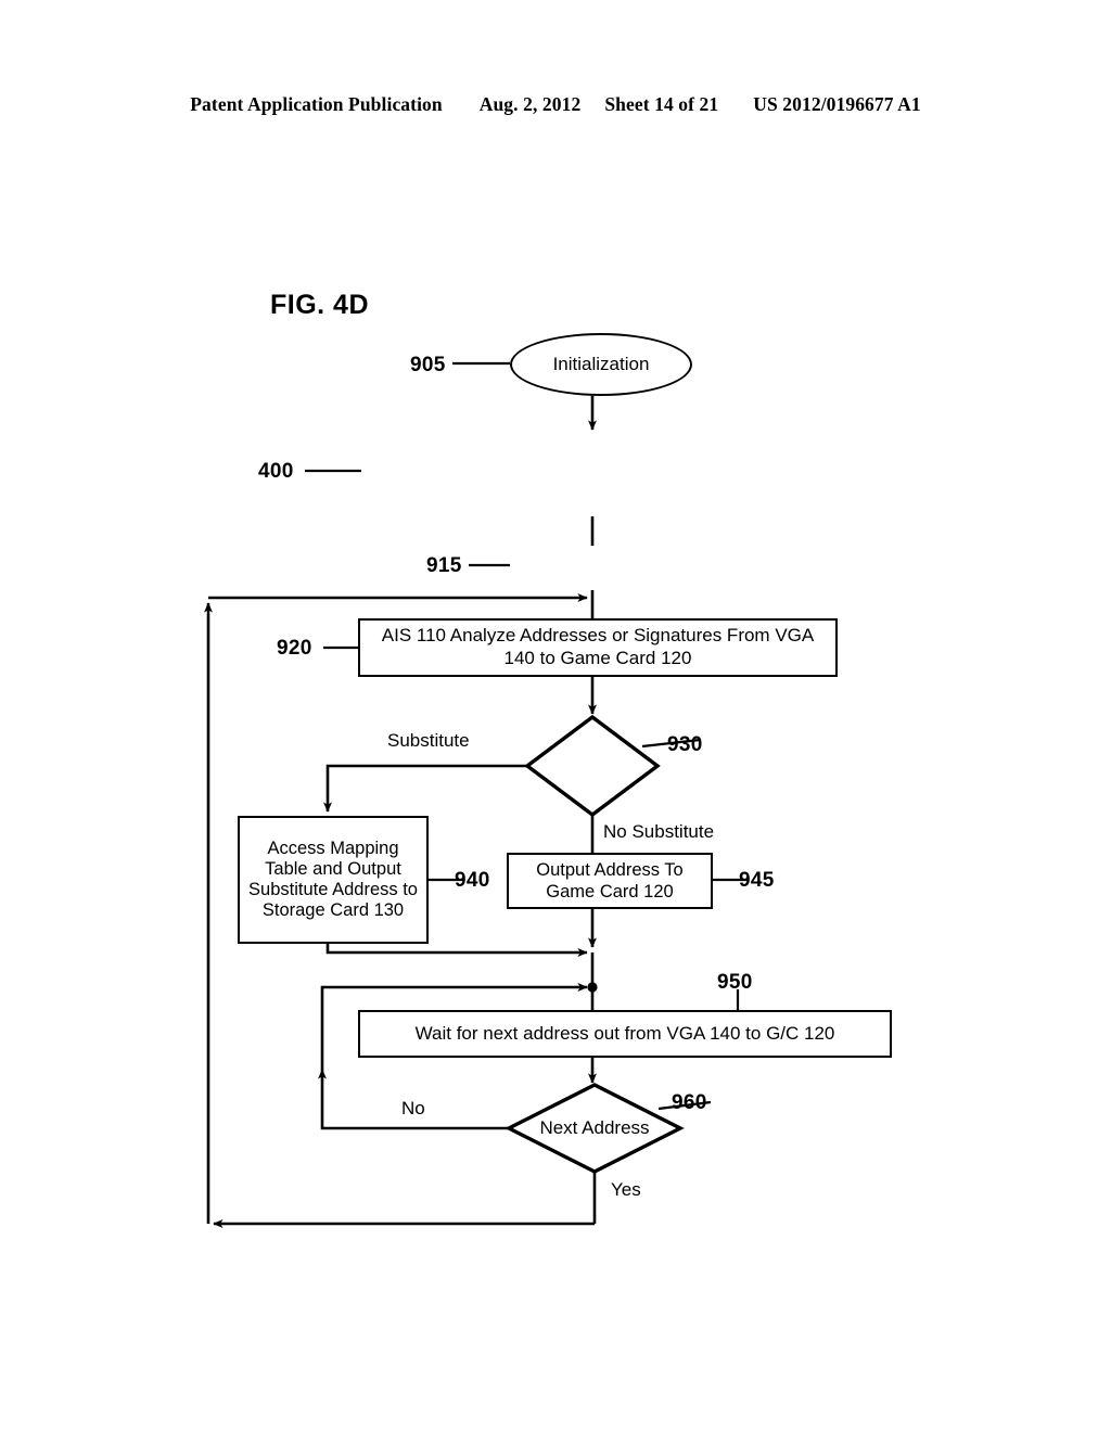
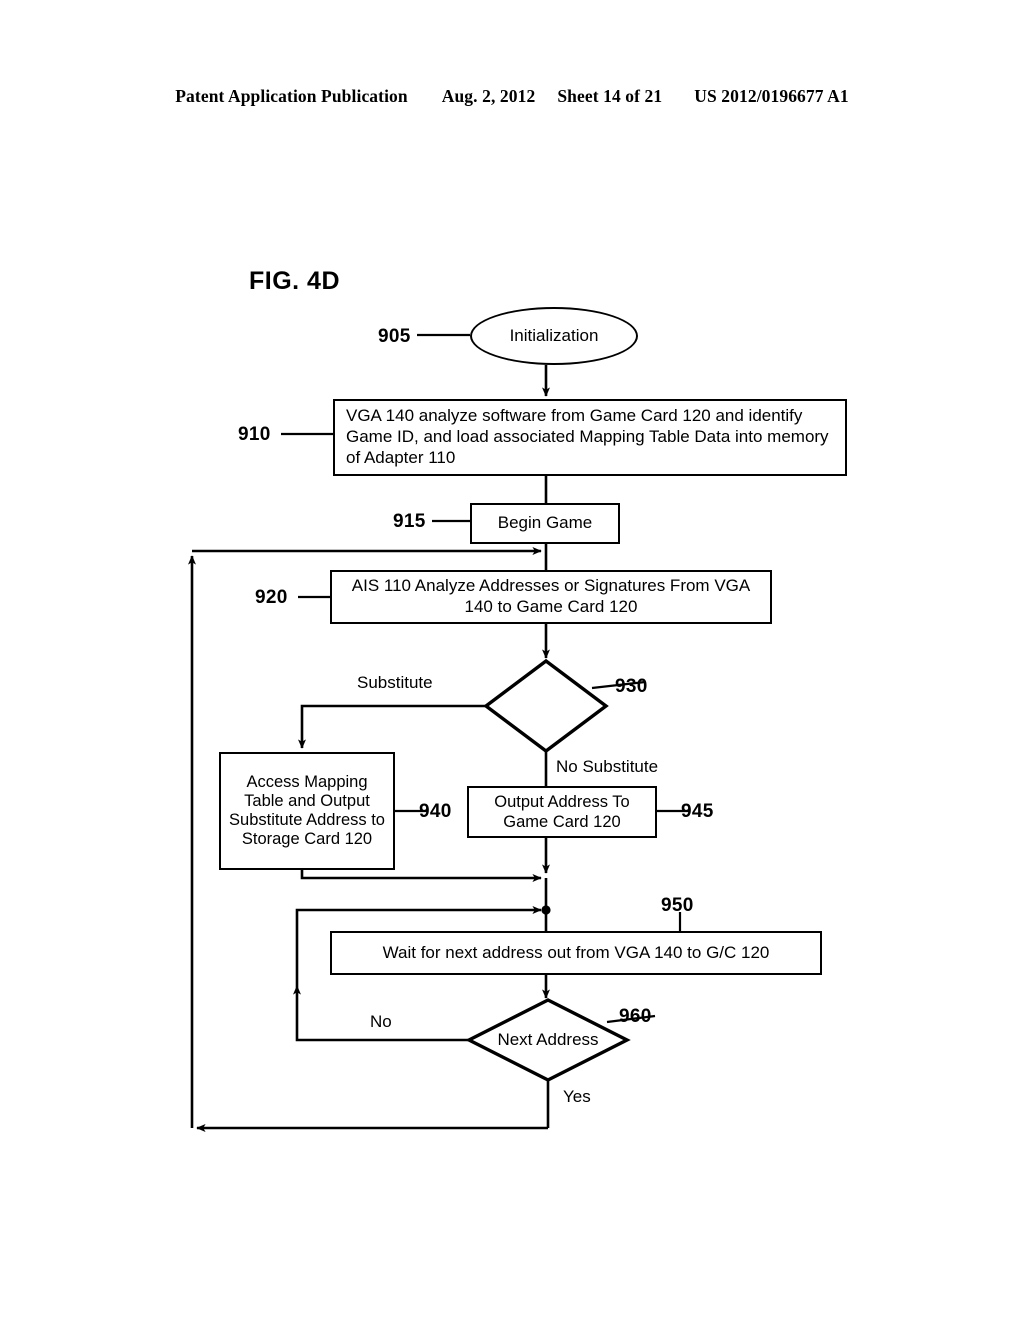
  Patent Application Publication Aug. 2, 2012 Sheet 14 of 21 US 2012/0196677 A1
  FIG. 4D
  Initialization
+ VGA 140 analyze software from Game Card 120 and identify Game ID, and load associated Mapping Table Data into memory of Adapter 110
+ Begin Game
  AIS 110 Analyze Addresses or Signatures From VGA 140 to Game Card 120
- Access Mapping Table and Output Substitute Address to Storage Card 130
+ Access Mapping Table and Output Substitute Address to Storage Card 120
  Output Address To Game Card 120
  Wait for next address out from VGA 140 to G/C 120
  Next Address
  905
- 400
+ 910
  915
  920
  930
  940
  945
  950
  960
  Substitute
  No Substitute
  No
  Yes
